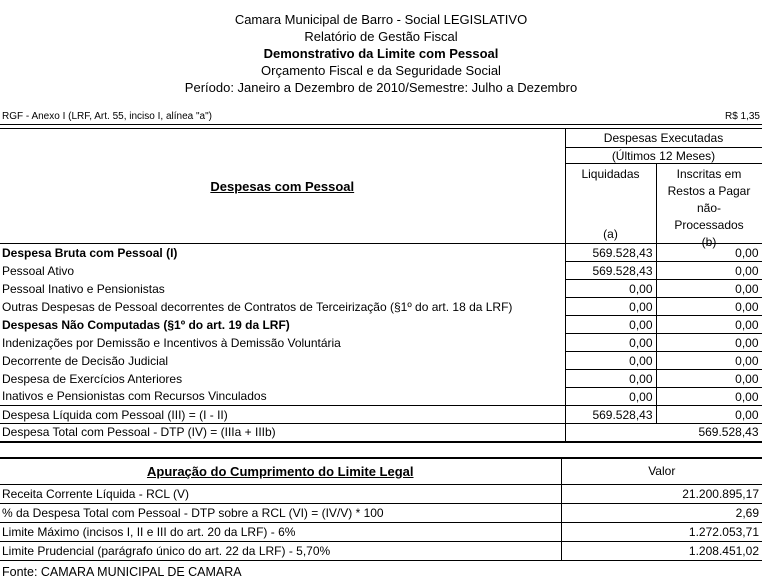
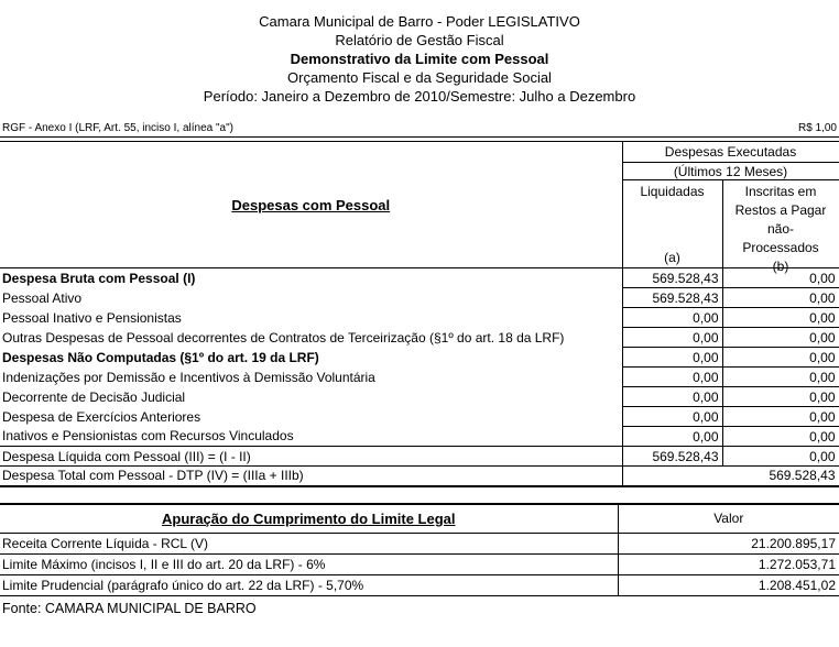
- Camara Municipal de Barro - Social LEGISLATIVO
+ Camara Municipal de Barro - Poder LEGISLATIVO
  Relatório de Gestão Fiscal
  Demonstrativo da Limite com Pessoal
  Orçamento Fiscal e da Seguridade Social
  Período: Janeiro a Dezembro de 2010/Semestre: Julho a Dezembro
  RGF - Anexo I (LRF, Art. 55, inciso I, alínea "a")
- R$ 1,35
+ R$ 1,00
  Despesas com Pessoal	Despesas Executadas
  (Últimos 12 Meses)
  Liquidadas (a)	Inscritas em Restos a Pagar não-Processados (b)
  Despesa Bruta com Pessoal (I)	569.528,43	0,00
  Pessoal Ativo	569.528,43	0,00
  Pessoal Inativo e Pensionistas	0,00	0,00
  Outras Despesas de Pessoal decorrentes de Contratos de Terceirização (§1º do art. 18 da LRF)	0,00	0,00
  Despesas Não Computadas (§1º do art. 19 da LRF)	0,00	0,00
  Indenizações por Demissão e Incentivos à Demissão Voluntária	0,00	0,00
  Decorrente de Decisão Judicial	0,00	0,00
  Despesa de Exercícios Anteriores	0,00	0,00
  Inativos e Pensionistas com Recursos Vinculados	0,00	0,00
  Despesa Líquida com Pessoal (III) = (I - II)	569.528,43	0,00
  Despesa Total com Pessoal - DTP (IV) = (IIIa + IIIb)	569.528,43
  Apuração do Cumprimento do Limite Legal	Valor
  Receita Corrente Líquida - RCL (V)	21.200.895,17
- % da Despesa Total com Pessoal - DTP sobre a RCL (VI) = (IV/V) * 100	2,69
  Limite Máximo (incisos I, II e III do art. 20 da LRF) - 6%	1.272.053,71
  Limite Prudencial (parágrafo único do art. 22 da LRF) - 5,70%	1.208.451,02
- Fonte: CAMARA MUNICIPAL DE CAMARA
+ Fonte: CAMARA MUNICIPAL DE BARRO
